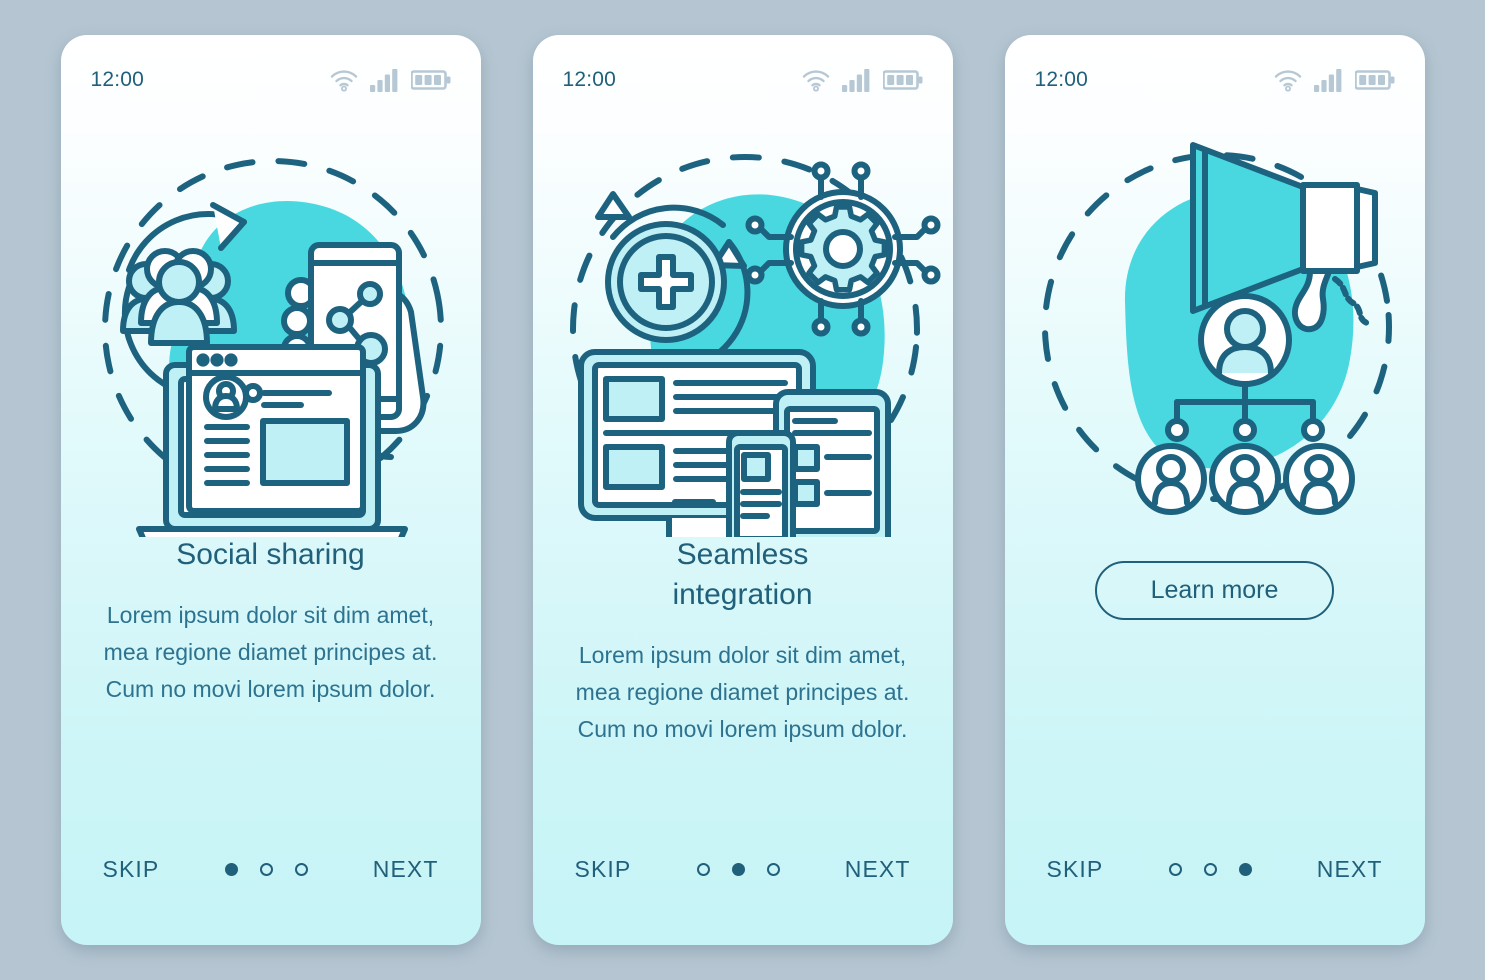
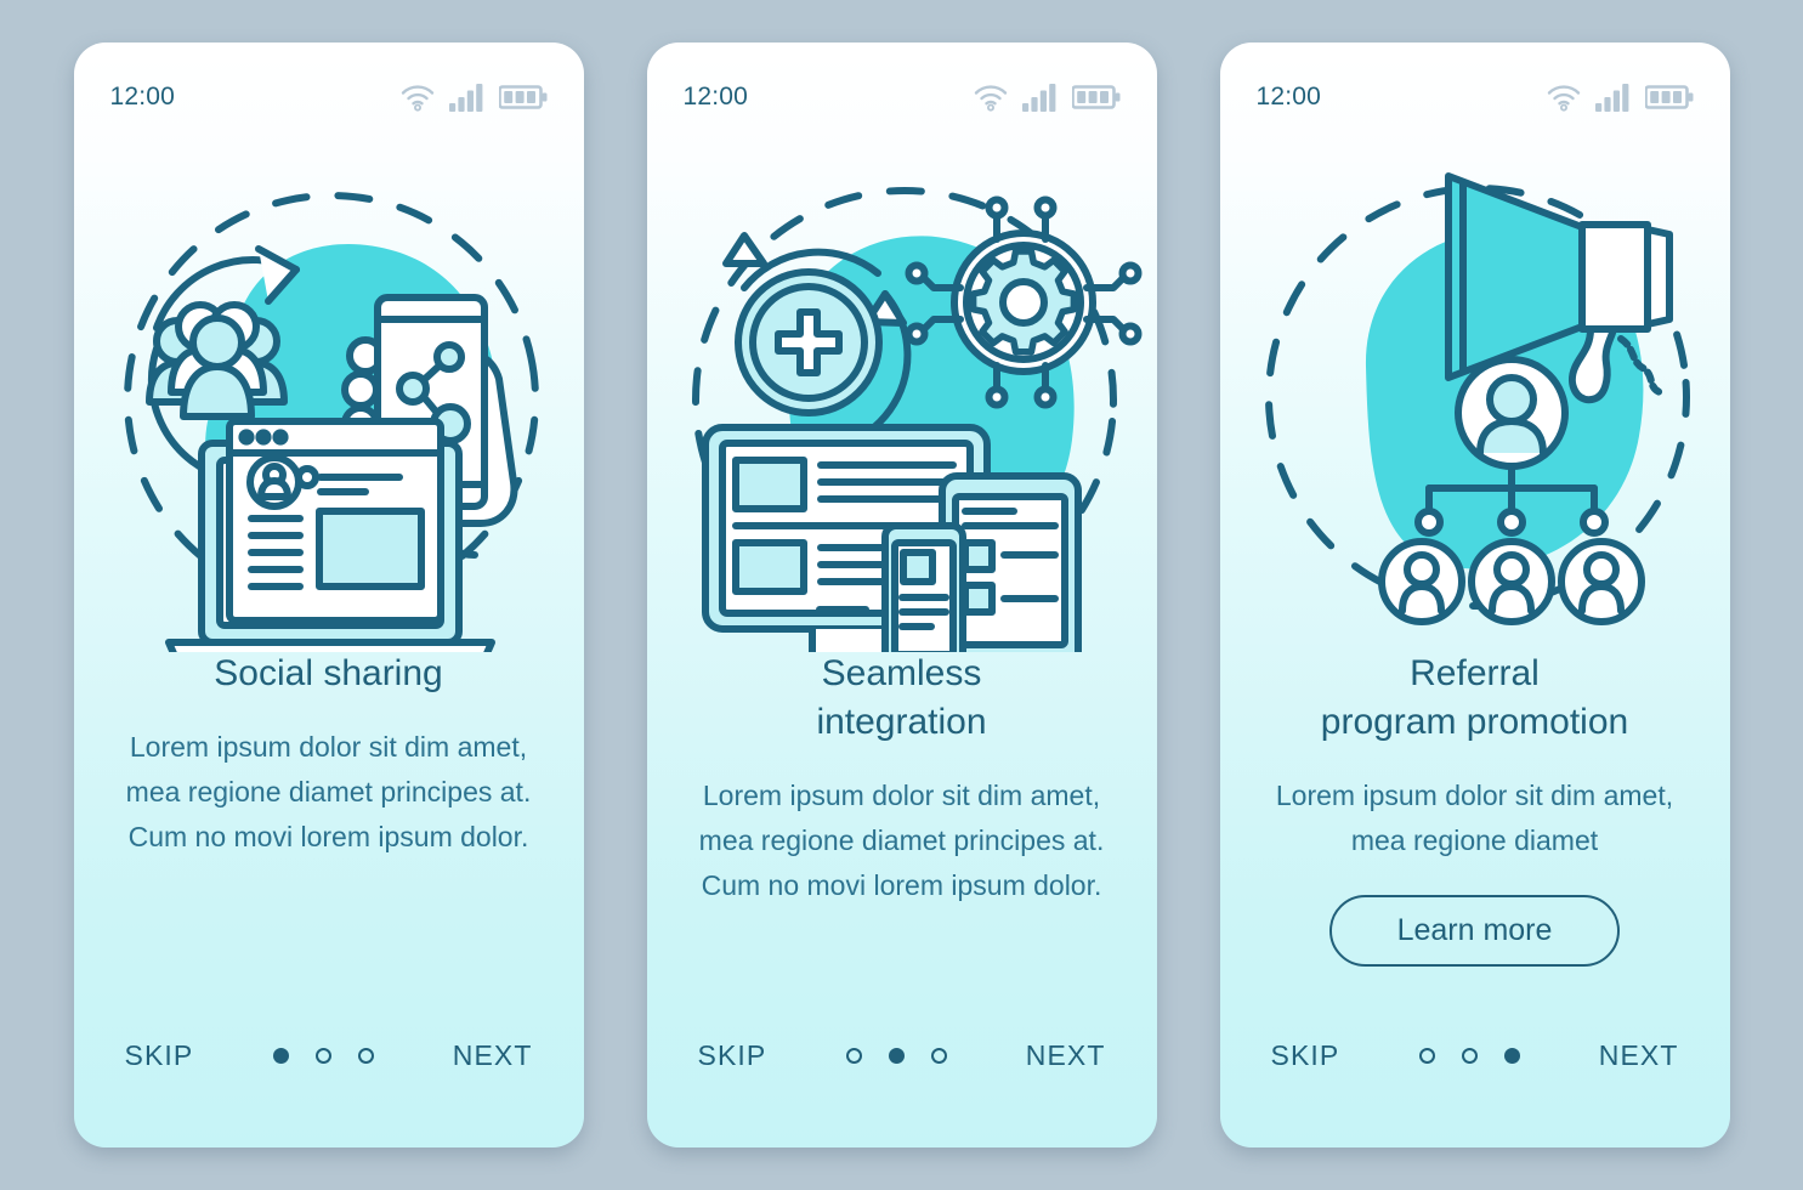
  12:00
  Social sharing
  Lorem ipsum dolor sit dim amet, mea regione diamet principes at. Cum no movi lorem ipsum dolor.
  SKIP
  NEXT
  12:00
  Seamless
  integration
  Lorem ipsum dolor sit dim amet, mea regione diamet principes at. Cum no movi lorem ipsum dolor.
  SKIP
  NEXT
  12:00
+ Referral
+ program promotion
+ Lorem ipsum dolor sit dim amet, mea regione diamet
  Learn more
  SKIP
  NEXT
